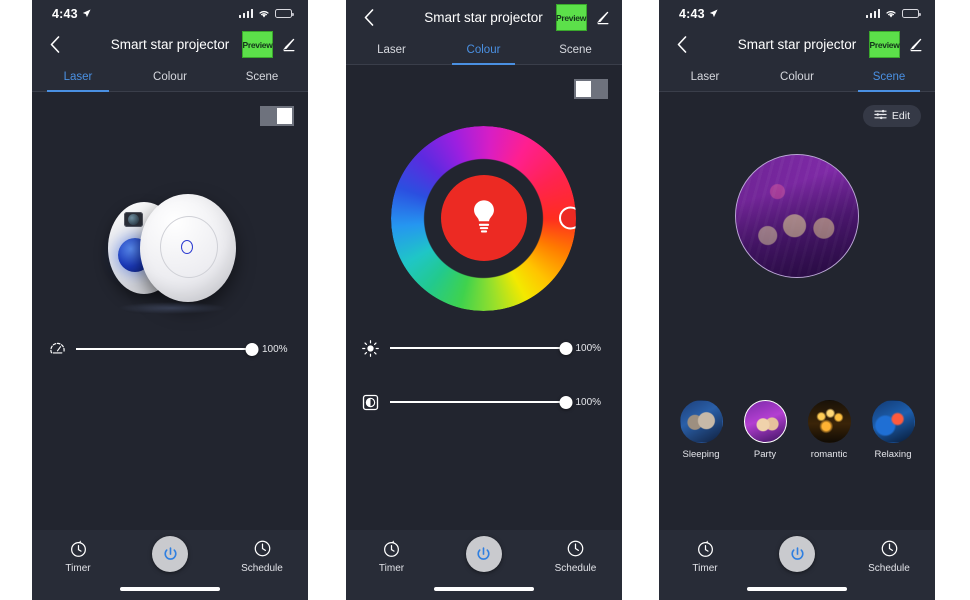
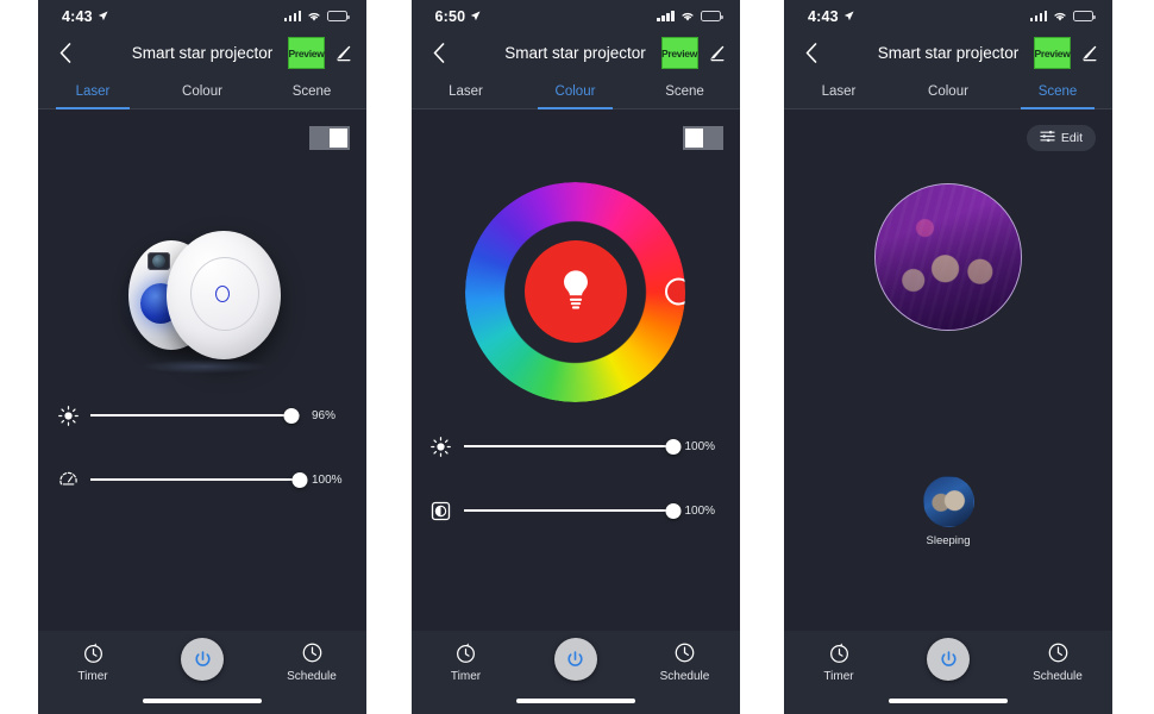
  4:43
  Smart star projector
  Preview
  Laser
  Colour
  Scene
+ 96%
  100%
  Timer
  Schedule
+ 6:50
  Smart star projector
  Preview
  Laser
  Colour
  Scene
  100%
  100%
  Timer
  Schedule
  4:43
  Smart star projector
  Preview
  Laser
  Colour
  Scene
  Edit
  Sleeping
- Party
- romantic
- Relaxing
  Timer
  Schedule
